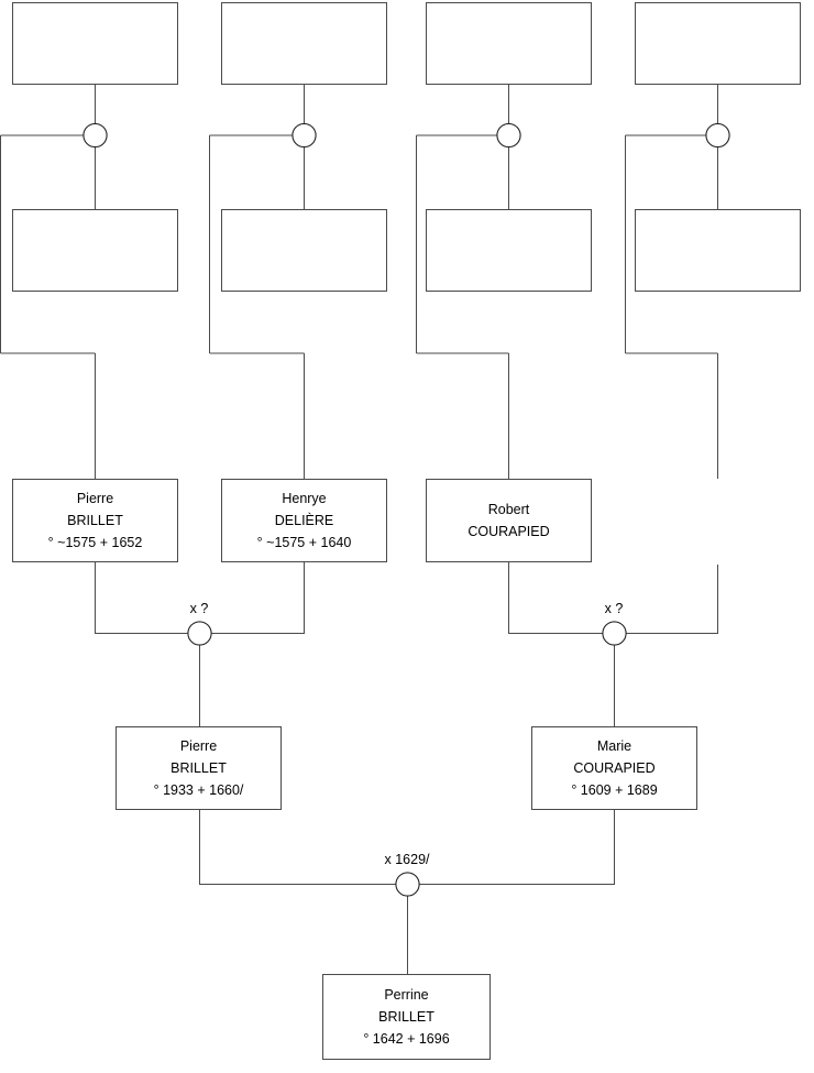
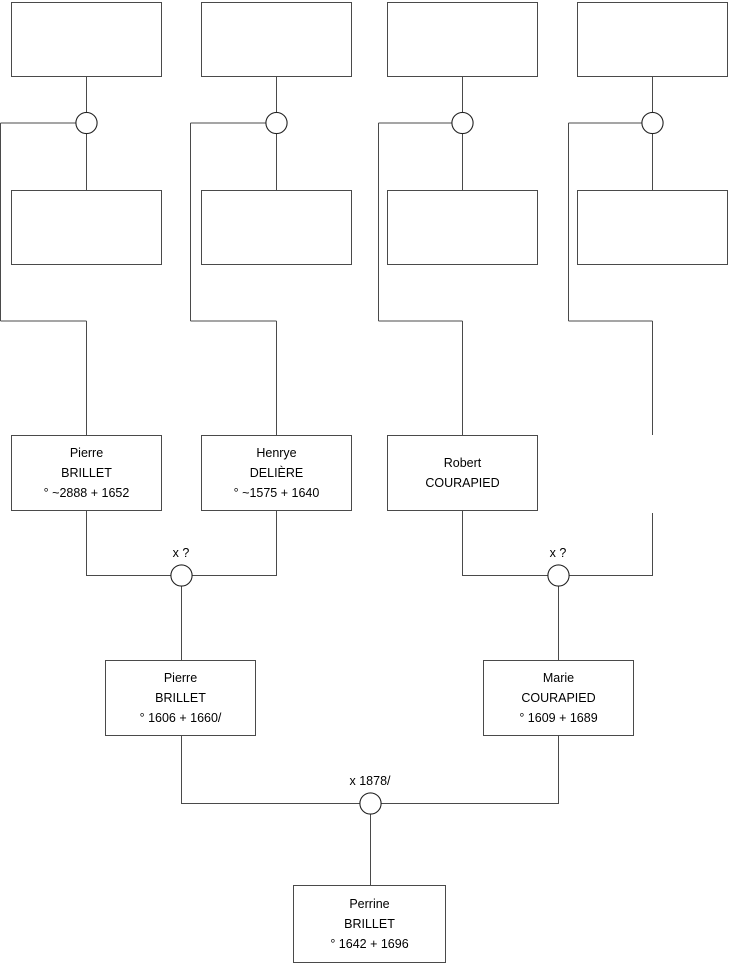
  Pierre
  BRILLET
- ° ~1575 + 1652
+ ° ~2888 + 1652
  Henrye
  DELIÈRE
  ° ~1575 + 1640
  Robert
  COURAPIED
  Pierre
  BRILLET
- ° 1933 + 1660/
+ ° 1606 + 1660/
  Marie
  COURAPIED
  ° 1609 + 1689
  Perrine
  BRILLET
  ° 1642 + 1696
  x ?
  x ?
- x 1629/
+ x 1878/
